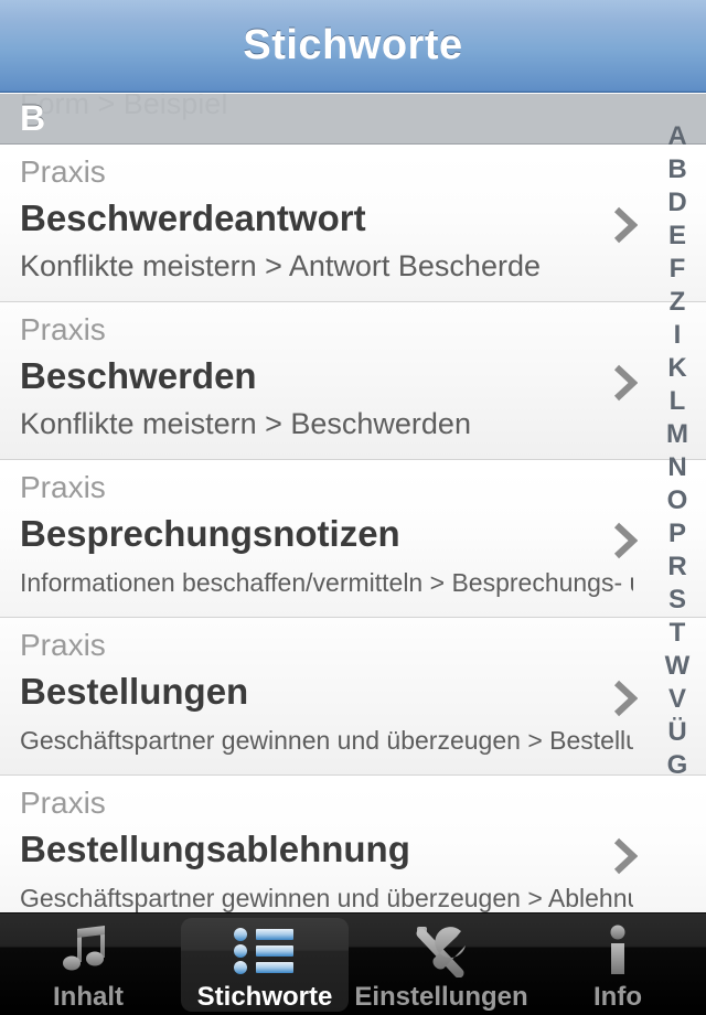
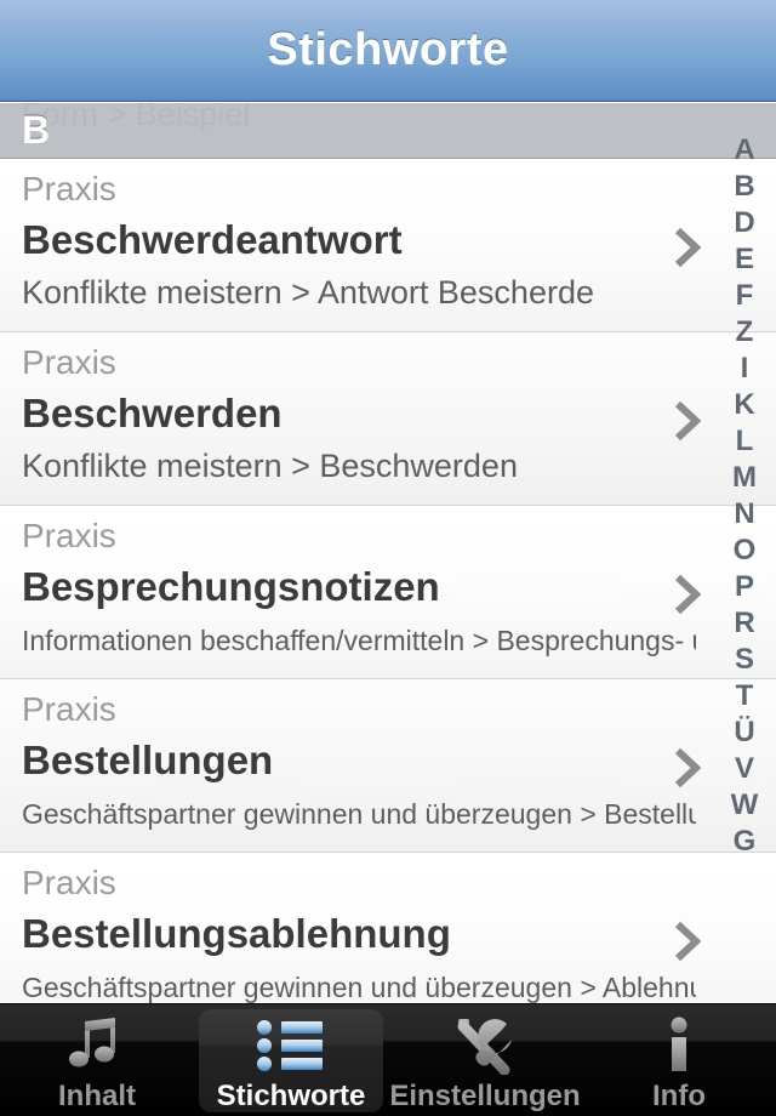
  Stichworte
  Form > Beispiel
  B
  Praxis
  Beschwerdeantwort
  Konflikte meistern > Antwort Bescherde
  Praxis
  Beschwerden
  Konflikte meistern > Beschwerden
  Praxis
  Besprechungsnotizen
  Informationen beschaffen/vermitteln > Besprechungs-
  Praxis
  Bestellungen
  Geschäftspartner gewinnen und überzeugen > Bestellu
  Praxis
  Bestellungsablehnung
  Geschäftspartner gewinnen und überzeugen > Ablehn
  A
  B
  D
  E
  F
  Z
  I
  K
  L
  M
  N
  O
  P
  R
  S
  T
- W
+ Ü
  V
- Ü
+ W
  G
  Inhalt
  Stichworte
  Einstellungen
  Info
